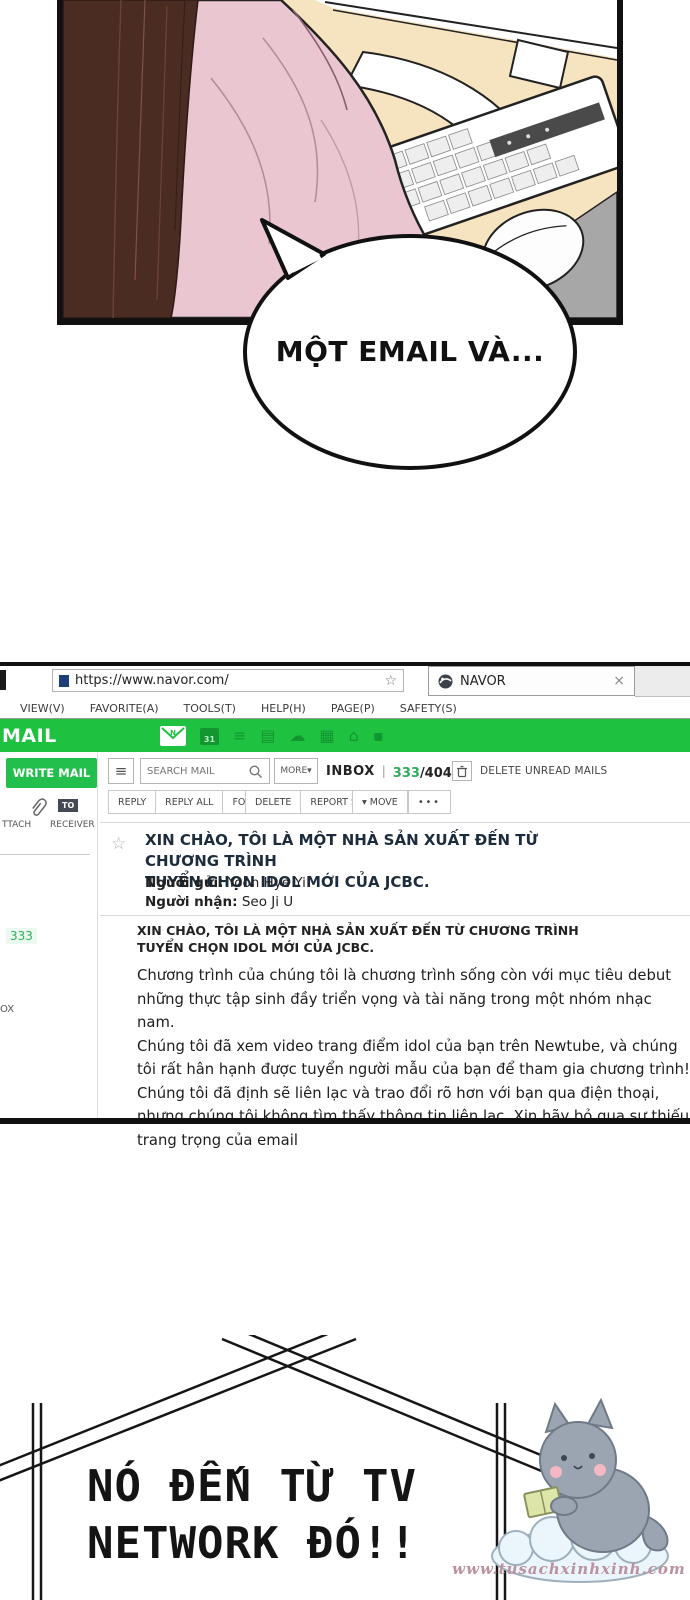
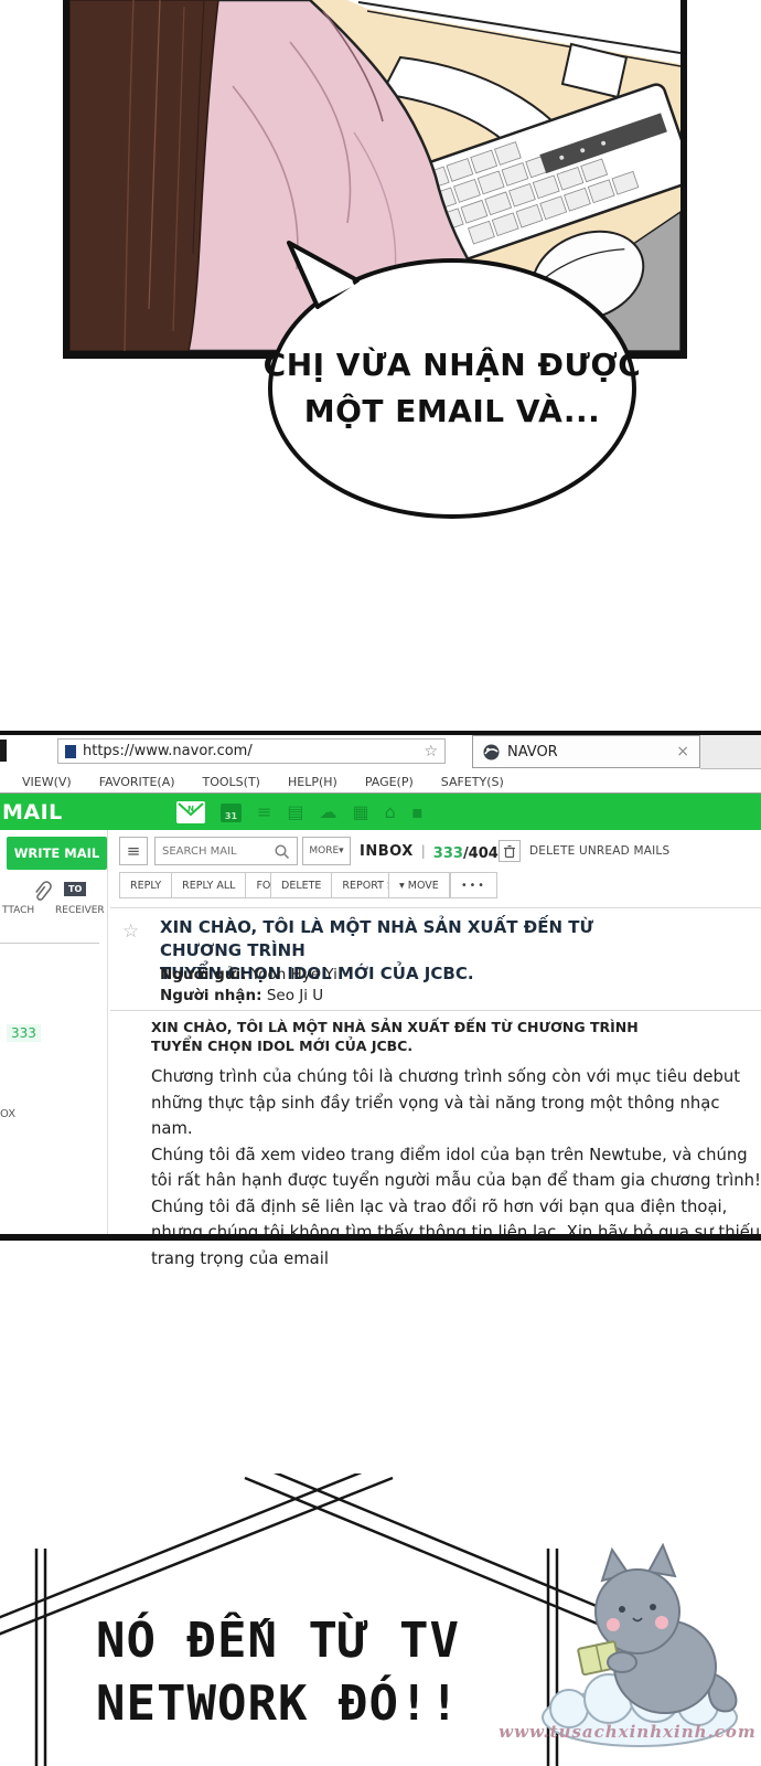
+ CHỊ VỪA NHẬN ĐƯỢC
  MỘT EMAIL VÀ...
  https://www.navor.com/
  ☆
  NAVOR
  ×
  VIEW(V)
  FAVORITE(A)
  TOOLS(T)
  HELP(H)
  PAGE(P)
  SAFETY(S)
  MAIL
  N
  31
  ≡
  ▤
  ☁
  ▦
  ⌂
  ▪
  WRITE MAIL
  TO
  TTACH
  RECEIVER
  333
  OX
  ≡
  SEARCH MAIL
  MORE▾
  INBOX
  |
  333/404
  DELETE UNREAD MAILS
  REPLY
  REPLY ALL
  DELETE
  ▾ MOVE
  •••
  ☆
  XIN CHÀO, TÔI LÀ MỘT NHÀ SẢN XUẤT ĐẾN TỪ CHƯƠNG TRÌNH
  TUYỂN CHỌN IDOL MỚI CỦA JCBC.
  Người gửi: Yoon Hye Yi
  Người nhận: Seo Ji U
  XIN CHÀO, TÔI LÀ MỘT NHÀ SẢN XUẤT ĐẾN TỪ CHƯƠNG TRÌNH
  TUYỂN CHỌN IDOL MỚI CỦA JCBC.
- Chương trình của chúng tôi là chương trình sống còn với mục tiêu debut những thực tập sinh đầy triển vọng và tài năng trong một nhóm nhạc nam.
+ Chương trình của chúng tôi là chương trình sống còn với mục tiêu debut những thực tập sinh đầy triển vọng và tài năng trong một thông nhạc nam.
  Chúng tôi đã xem video trang điểm idol của bạn trên Newtube, và chúng tôi rất hân hạnh được tuyển người mẫu của bạn để tham gia chương trình! Chúng tôi đã định sẽ liên lạc và trao đổi rõ hơn với bạn qua điện thoại, nhưng chúng tôi không tìm thấy thông tin liên lạc. Xin hãy bỏ qua sự thiếu trang trọng của email
  NÓ ĐẾN TỪ TV
  NETWORK ĐÓ!!
  www.tusachxinhxinh.com
